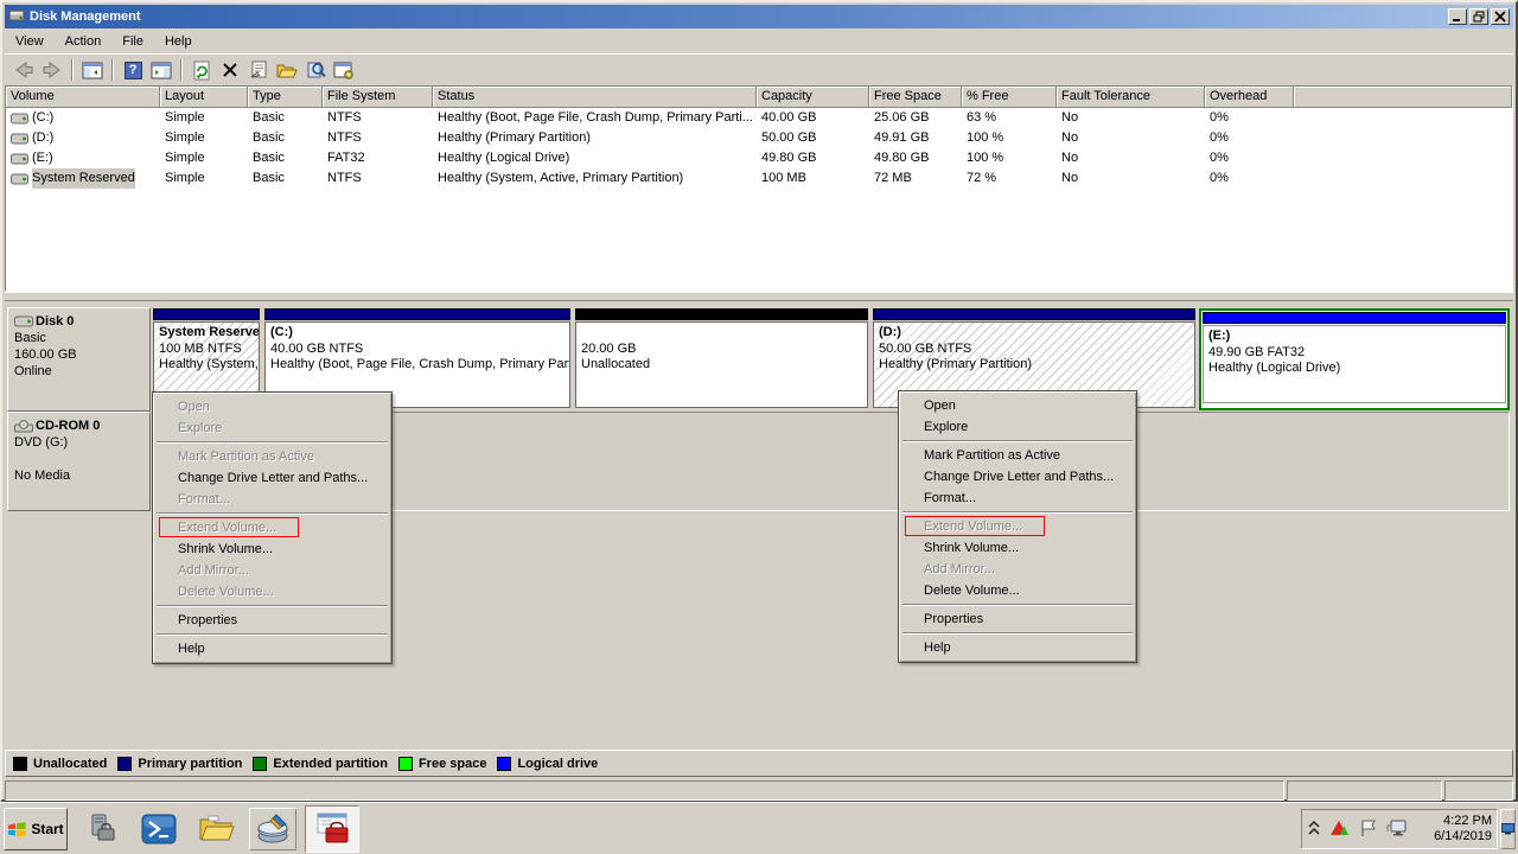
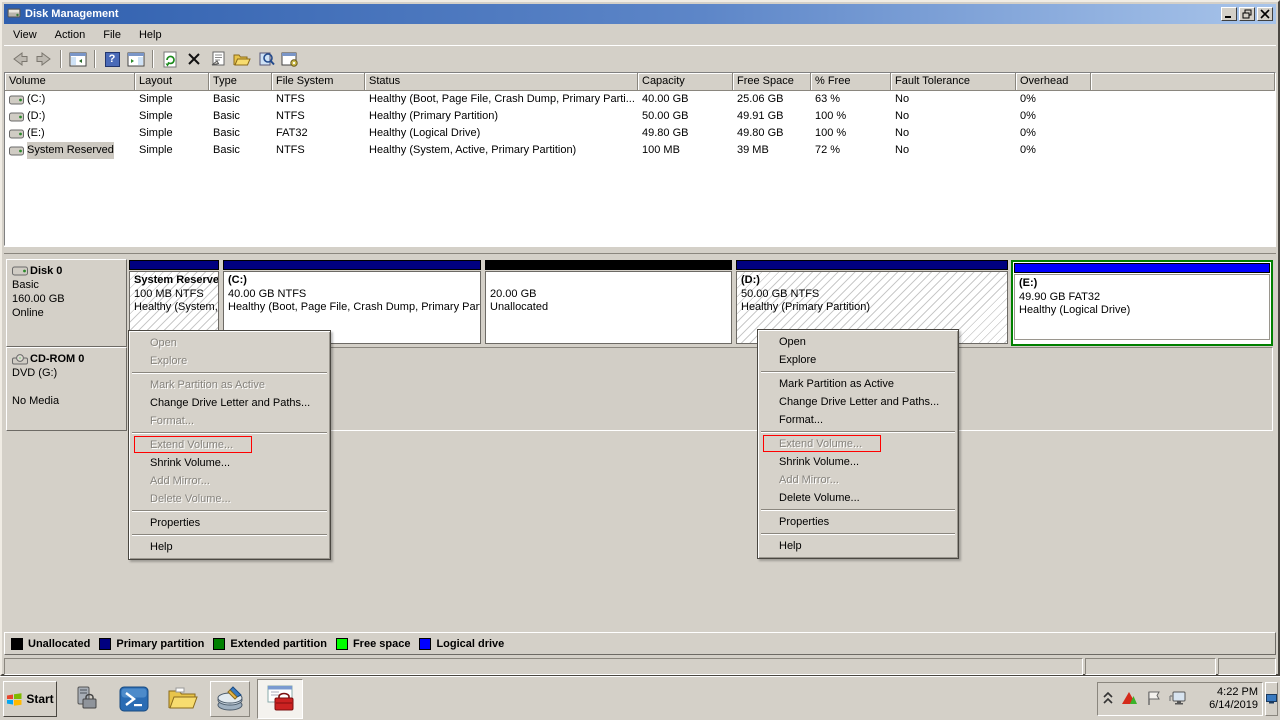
  Disk Management
  View
  Action
  File
  Help
  ?
  Volume
  Layout
  Type
  File System
  Status
  Capacity
  Free Space
  % Free
  Fault Tolerance
  Overhead
  (C:)
  Simple
  Basic
  NTFS
  Healthy (Boot, Page File, Crash Dump, Primary Parti...
  40.00 GB
  25.06 GB
  63 %
  No
  0%
  (D:)
  Simple
  Basic
  NTFS
  Healthy (Primary Partition)
  50.00 GB
  49.91 GB
  100 %
  No
  0%
  (E:)
  Simple
  Basic
  FAT32
  Healthy (Logical Drive)
  49.80 GB
  49.80 GB
  100 %
  No
  0%
  System Reserved
  Simple
  Basic
  NTFS
  Healthy (System, Active, Primary Partition)
  100 MB
- 72 MB
+ 39 MB
  72 %
  No
  0%
  Disk 0
  Basic
  160.00 GB
  Online
  System Reserve
  100 MB NTFS
  Healthy (System,
  (C:)
  40.00 GB NTFS
  Healthy (Boot, Page File, Crash Dump, Primary Par
  20.00 GB
  Unallocated
  (D:)
  50.00 GB NTFS
  Healthy (Primary Partition)
  (E:)
  49.90 GB FAT32
  Healthy (Logical Drive)
  CD-ROM 0
  DVD (G:)
  No Media
  Unallocated
  Primary partition
  Extended partition
  Free space
  Logical drive
  Open
  Explore
  Mark Partition as Active
  Change Drive Letter and Paths...
  Format...
  Extend Volume...
  Shrink Volume...
  Add Mirror...
  Delete Volume...
  Properties
  Help
  Open
  Explore
  Mark Partition as Active
  Change Drive Letter and Paths...
  Format...
  Extend Volume...
  Shrink Volume...
  Add Mirror...
  Delete Volume...
  Properties
  Help
  Start
  4:22 PM
  6/14/2019
